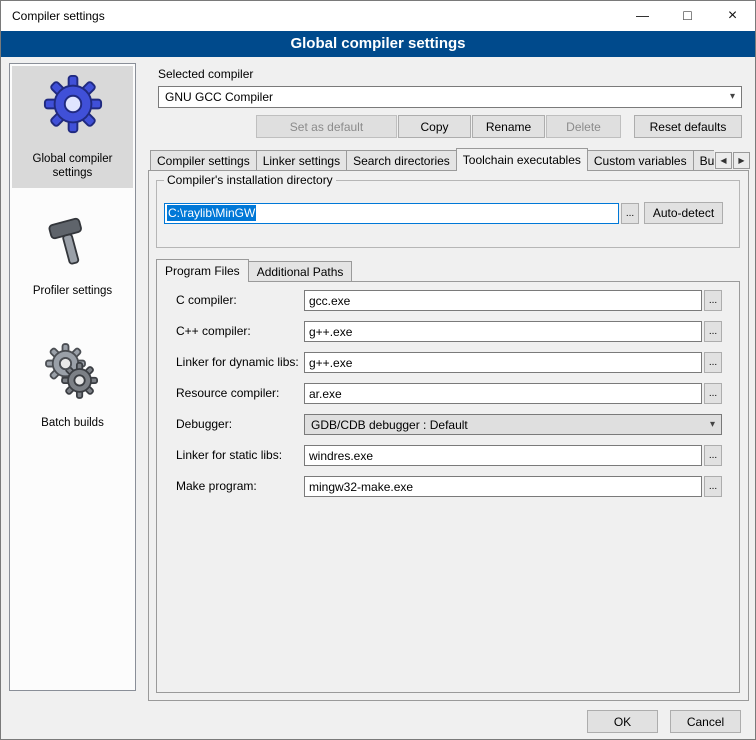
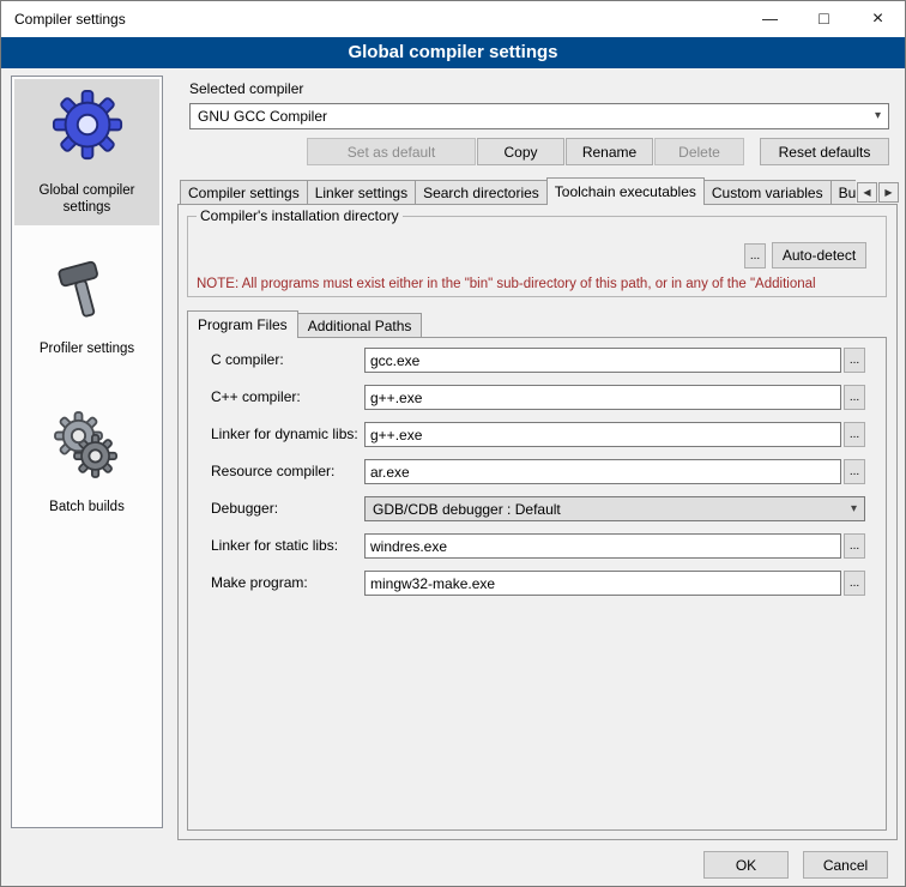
  Compiler settings
  —
  □
  ×
  Global compiler settings
  Global compiler settings
  Profiler settings
  Batch builds
  Selected compiler
  GNU GCC Compiler
  ▾
  Set as default
  Copy
  Rename
  Delete
  Reset defaults
  Compiler settings
  Linker settings
  Search directories
  Toolchain executables
  Custom variables
  ◀
  ▶
  Compiler's installation directory
- C:\raylib\MinGW
  ...
  Auto-detect
+ NOTE: All programs must exist either in the "bin" sub-directory of this path, or in any of the "Additional
  Program Files
  Additional Paths
  C compiler:
  gcc.exe
  ...
  C++ compiler:
  g++.exe
  ...
  Linker for dynamic libs:
  g++.exe
  ...
  Resource compiler:
  ar.exe
  ...
  Debugger:
  GDB/CDB debugger : Default
  ▾
  Linker for static libs:
  windres.exe
  ...
  Make program:
  mingw32-make.exe
  ...
  OK
  Cancel
